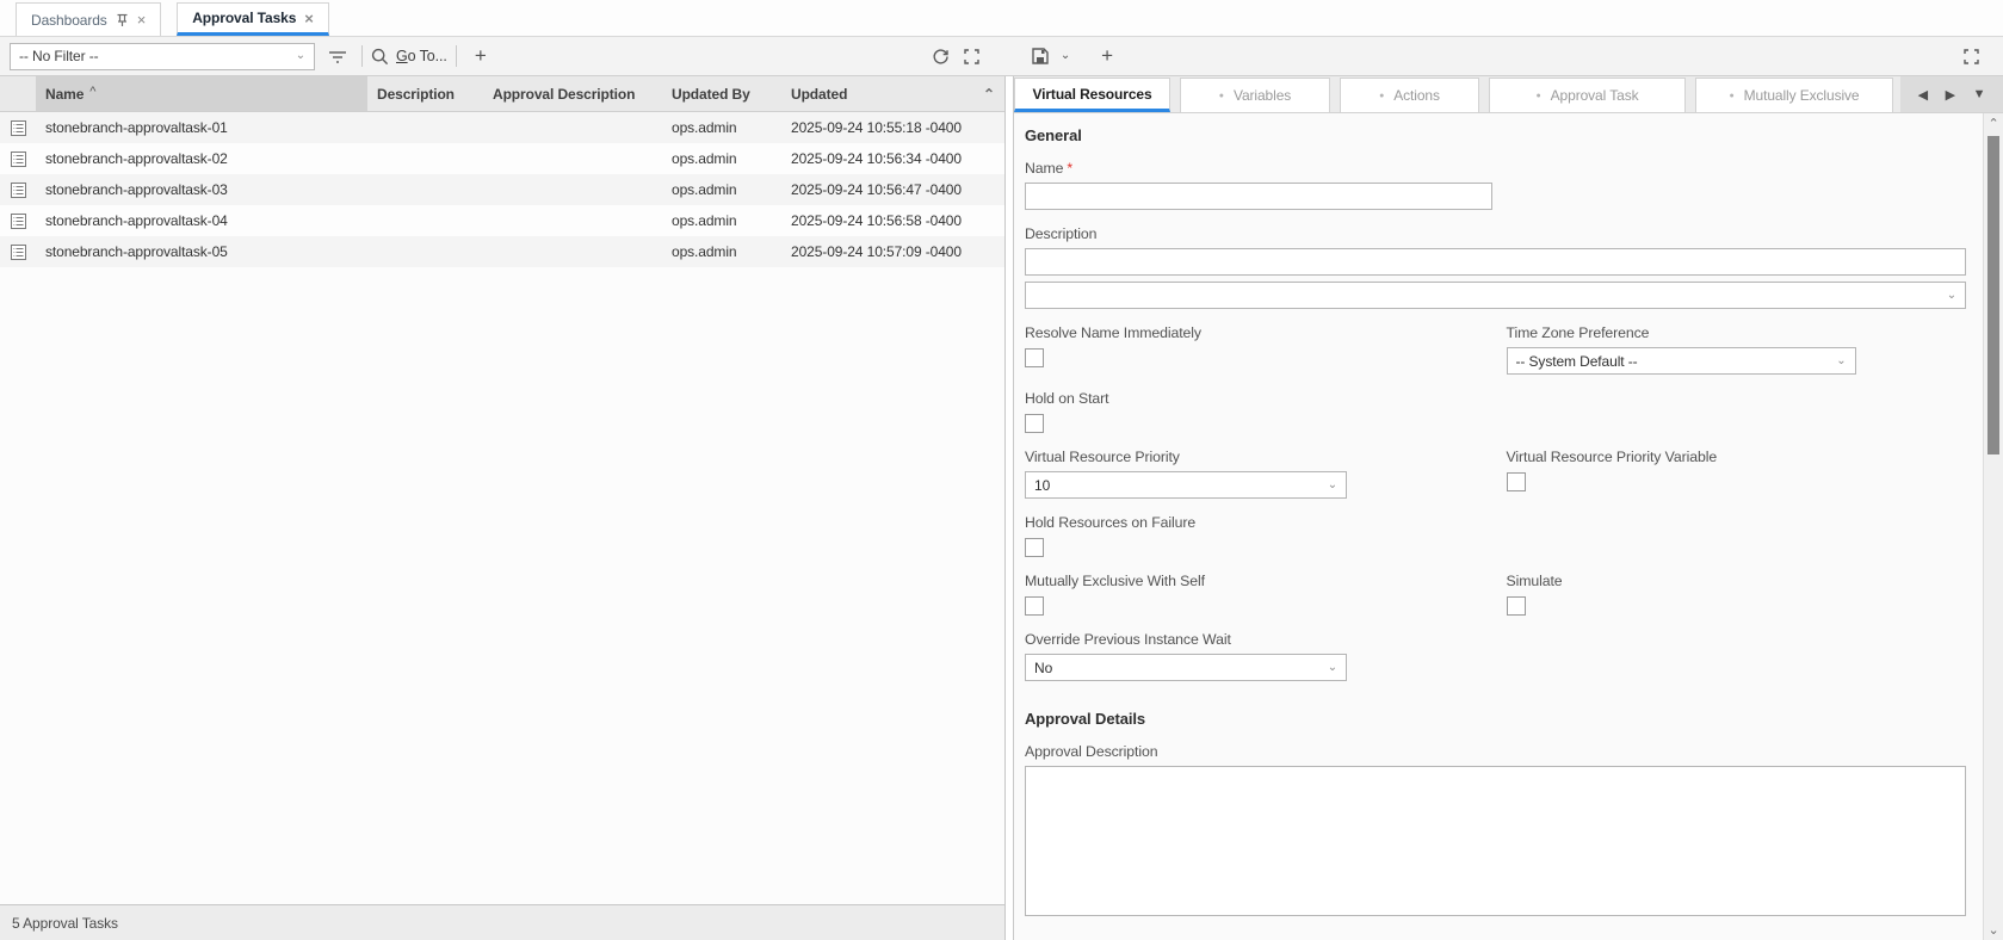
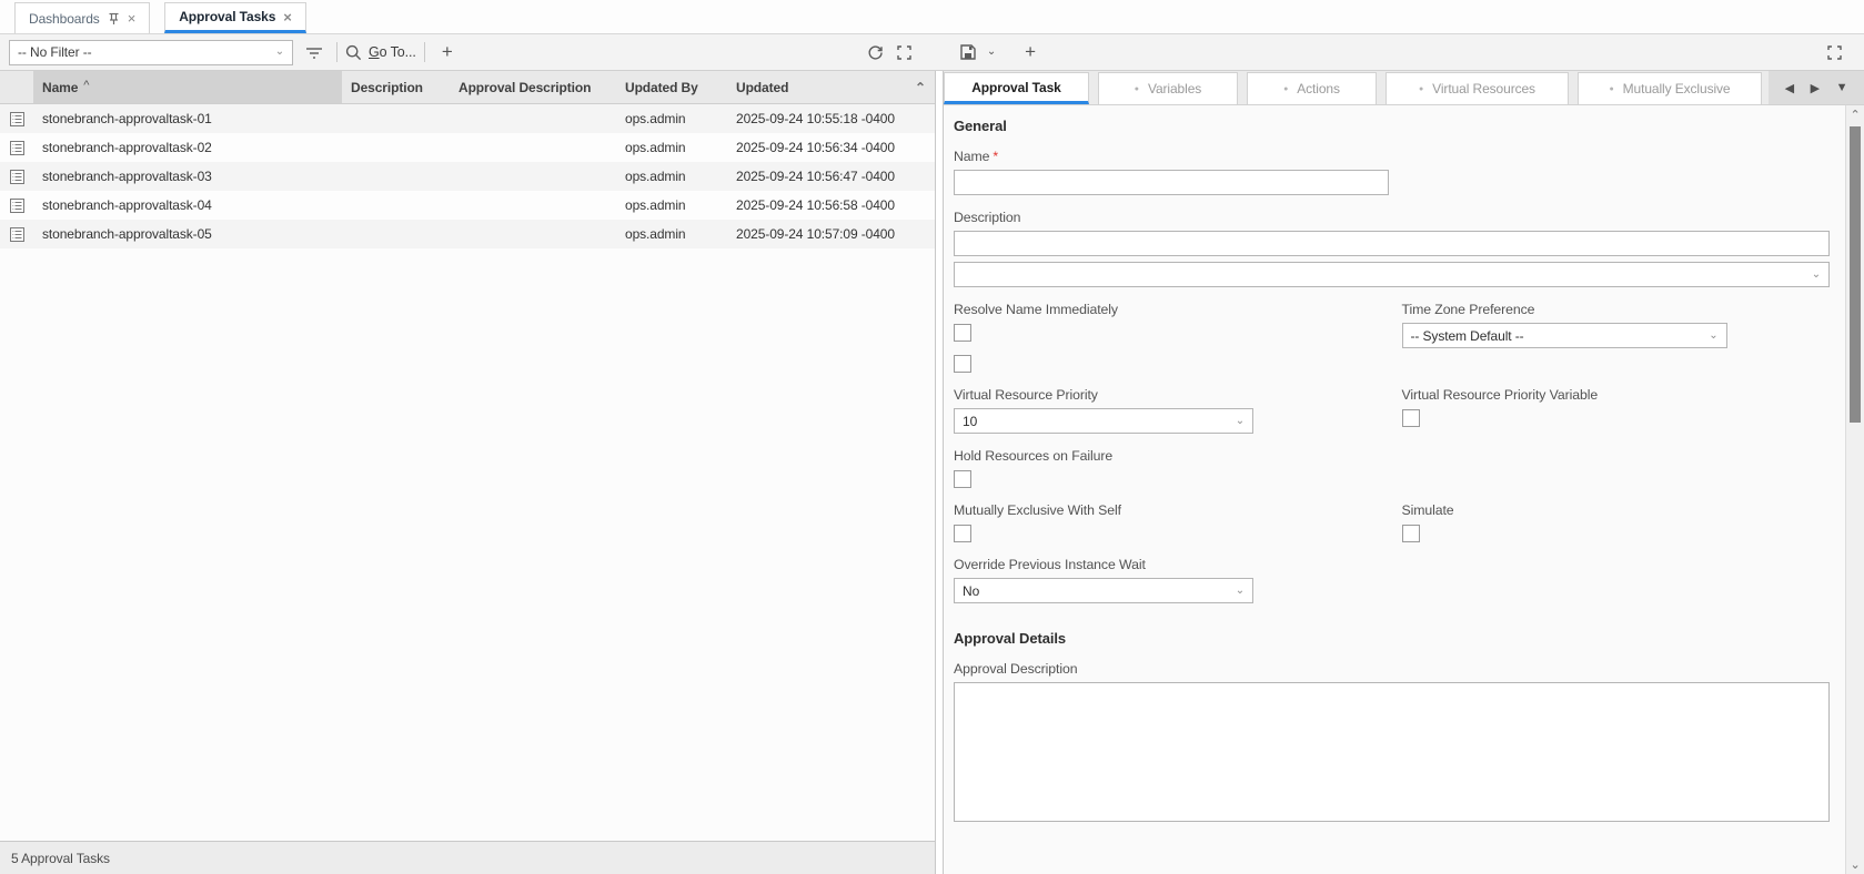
  Dashboards
  ×
  Approval Tasks
  ×
  -- No Filter --
  ⌄
  Go To...
  +
  ⌄
  +
  Name
  ^
  Description
  Approval Description
  Updated By
  Updated
  ⌃
  stonebranch-approvaltask-01
  ops.admin
  2025-09-24 10:55:18 -0400
  stonebranch-approvaltask-02
  ops.admin
  2025-09-24 10:56:34 -0400
  stonebranch-approvaltask-03
  ops.admin
  2025-09-24 10:56:47 -0400
  stonebranch-approvaltask-04
  ops.admin
  2025-09-24 10:56:58 -0400
  stonebranch-approvaltask-05
  ops.admin
  2025-09-24 10:57:09 -0400
  5 Approval Tasks
- Virtual Resources
+ Approval Task
  Variables
  Actions
- Approval Task
+ Virtual Resources
  Mutually Exclusive
  ◀
  ▶
  ▼
  General
  Name *
  Description
  ⌄
  Resolve Name Immediately
  Time Zone Preference
  -- System Default --
  ⌄
- Hold on Start
  Virtual Resource Priority
  10
  ⌄
  Virtual Resource Priority Variable
  Hold Resources on Failure
  Mutually Exclusive With Self
  Simulate
  Override Previous Instance Wait
  No
  ⌄
  Approval Details
  Approval Description
  ⌃
  ⌄
